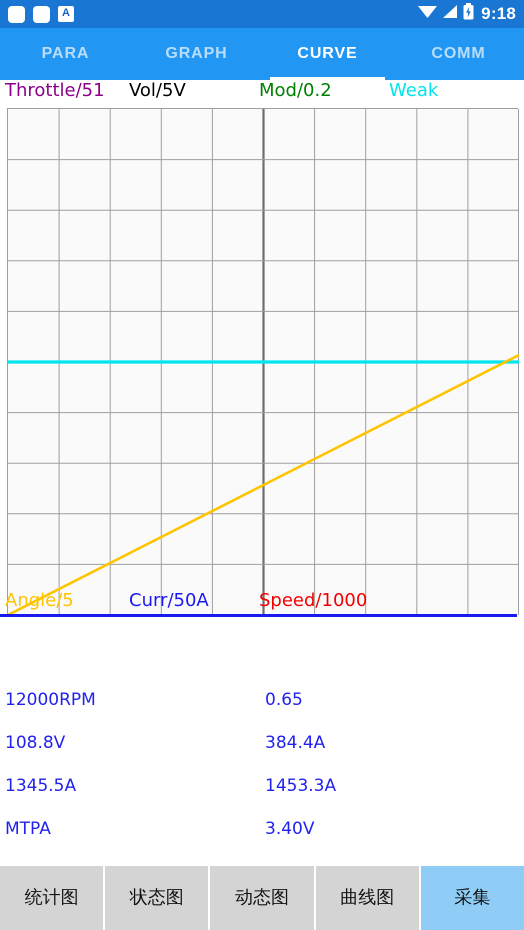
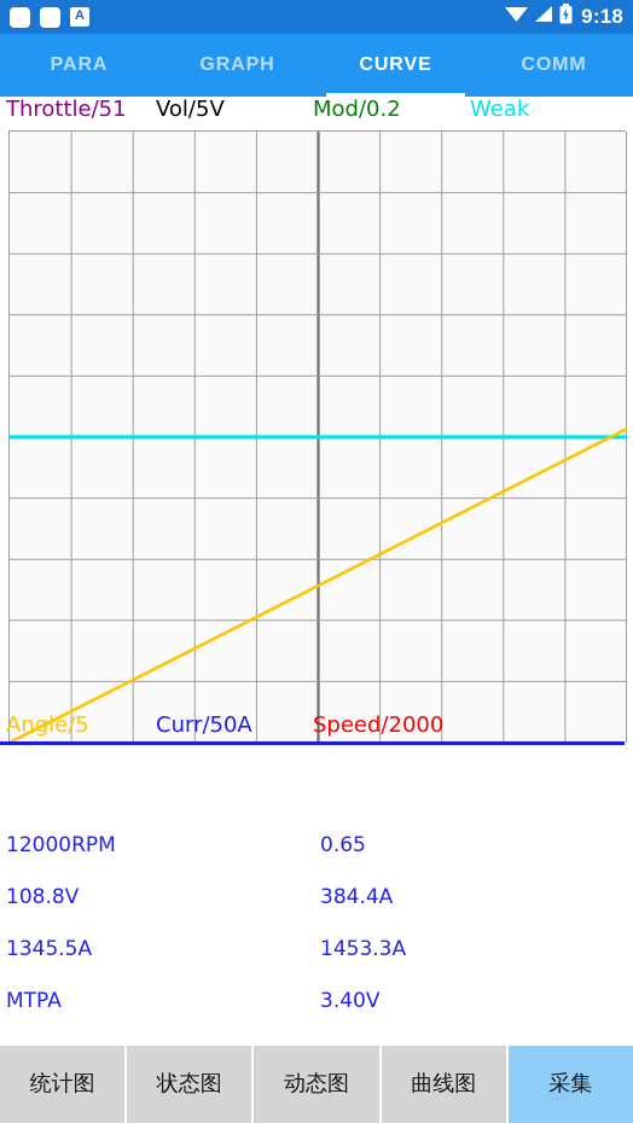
  A
  9:18
  PARA
  GRAPH
  CURVE
  COMM
  Throttle/51
  Vol/5V
  Mod/0.2
  Weak
  Angle/5
  Curr/50A
- Speed/1000
+ Speed/2000
  12000RPM
  0.65
  108.8V
  384.4A
  1345.5A
  1453.3A
  MTPA
  3.40V
  统计图
  状态图
  动态图
  曲线图
  采集
